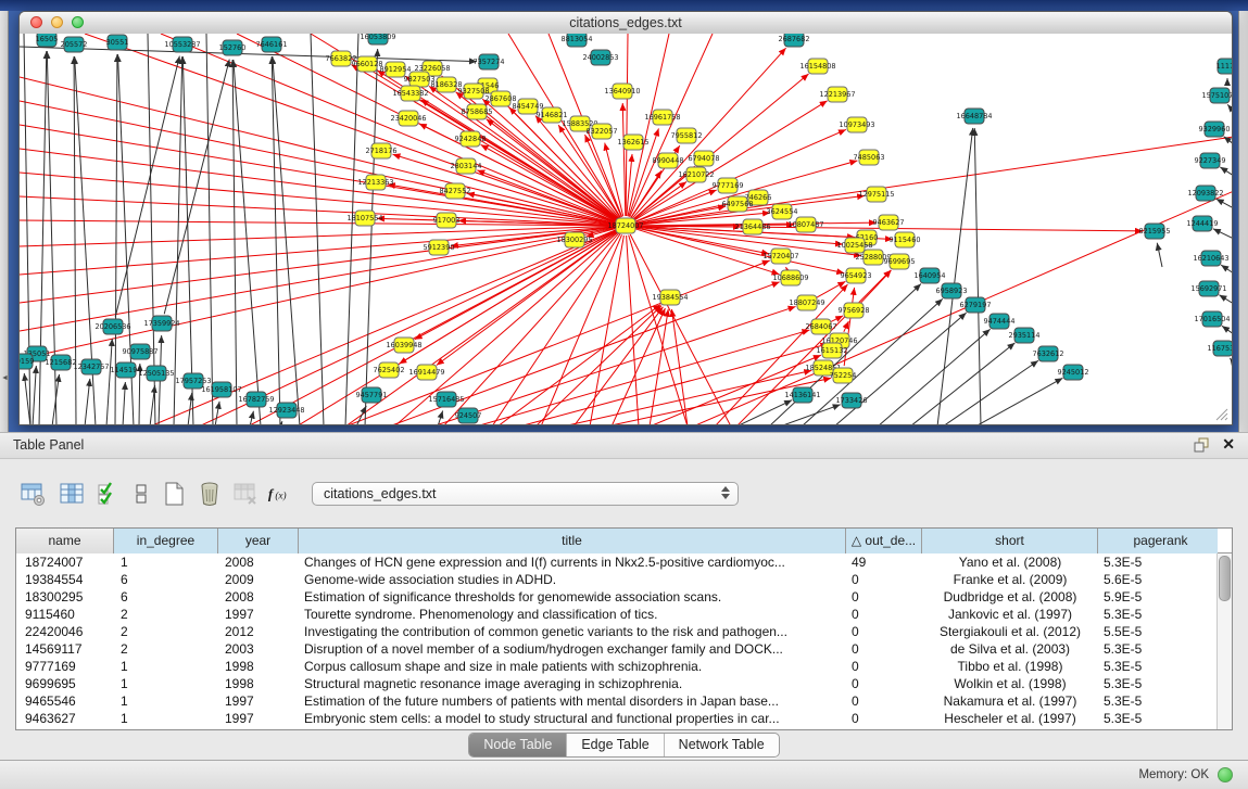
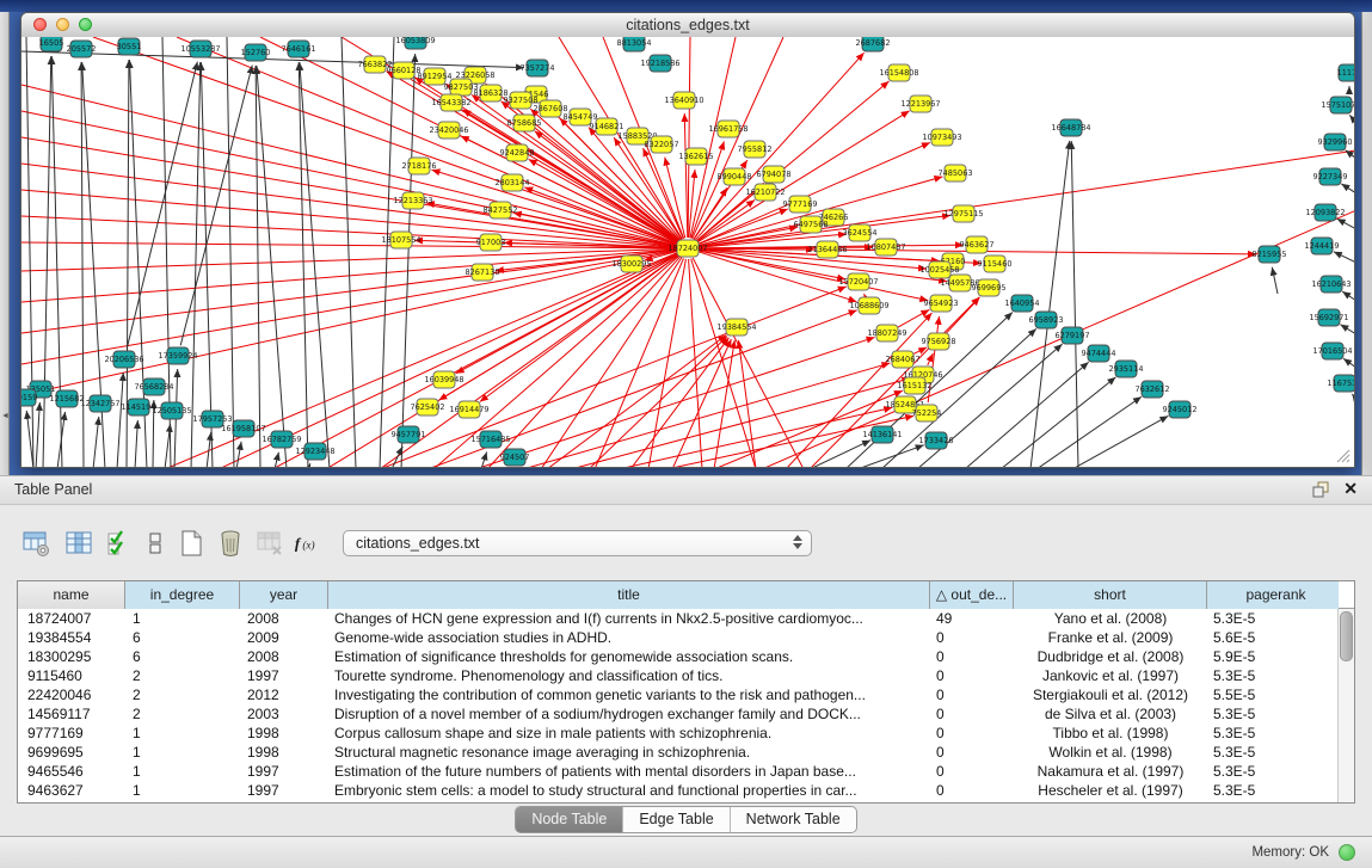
  citations_edges.txt
  18724007
  7663822
  9660128
  8912954
  23226058
  9827503
  16543382
  8186328
  9327508
  2867608
  23420046
  8758685
  8454749
  9146821
  2718176
  2803144
  1588352
  8322057
  13640910
  16961758
  8990448
  6794078
  16210722
  9777169
  46266
  6497568
  3624554
  21364486
  10807487
  12213967
  16154808
  10973493
  7485063
  12975115
  9463627
  9115460
  10025458
- 25288009
+ 14495786
  12213363
  8427552
  18107554
  917003
  18300295
- 5912390
+ 8267130
  19384554
  15720407
  10688609
  9654923
  9699695
  18807249
  9756928
  2684067
  16120746
  1615132
  185248
  752254
  16039948
  7625402
  16914479
  16505
  205572
  30551
  10553287
  152760
  7646161
  16053809
  7357274
  8813054
- 24002853
+ 19218586
  2687682
  16648784
  1575107
  9329960
  9227349
  12093822
  1244419
  8215955
  16210643
  15692971
  17016504
  11675
  1640954
  6958923
  6279197
  9474444
  2935114
  7632612
  9245012
  14136141
  1733426
  20206536
  17359924
  1215682
  12342757
- 90975887
+ 76568284
  1145194
  12505135
  17957253
  161958107
  16782759
  12923448
  9457791
  15716485
  924507
  Table Panel
  ✕
  f
  (x)
  citations_edges.txt
  name
  in_degree
  year
  title
  △ out_de...
  short
  pagerank
  18724007
  1
  2008
  Changes of HCN gene expression and I(f) currents in Nkx2.5-positive cardiomyoc...
  49
  Yano et al. (2008)
  5.3E-5
  19384554
  6
  2009
  Genome-wide association studies in ADHD.
  0
  Franke et al. (2009)
  5.6E-5
  18300295
  6
  2008
  Estimation of significance thresholds for genomewide association scans.
  0
  Dudbridge et al. (2008)
  5.9E-5
  9115460
  2
  1997
  Tourette syndrome. Phenomenology and classification of tics.
  0
  Jankovic et al. (1997)
  5.3E-5
  22420046
  2
  2012
  Investigating the contribution of common genetic variants to the risk and pathogen...
  0
  Stergiakouli et al. (2012)
  5.5E-5
  14569117
  2
  2003
  Disruption of a novel member of a sodium/hydrogen exchanger family and DOCK...
  0
  de Silva et al. (2003)
  5.3E-5
  9777169
  1
  1998
  Corpus callosum shape and size in male patients with schizophrenia.
  0
  Tibbo et al. (1998)
  5.3E-5
  9699695
  1
  1998
  Structural magnetic resonance image averaging in schizophrenia.
  0
  Wolkin et al. (1998)
  5.3E-5
  9465546
  1
  1997
  Estimation of the future numbers of patients with mental disorders in Japan base...
  0
  Nakamura et al. (1997)
  5.3E-5
  9463627
  1
  1997
  Embryonic stem cells: a model to study structural and functional properties in car...
  0
  Hescheler et al. (1997)
  5.3E-5
  Node Table
  Edge Table
  Network Table
  Memory: OK
